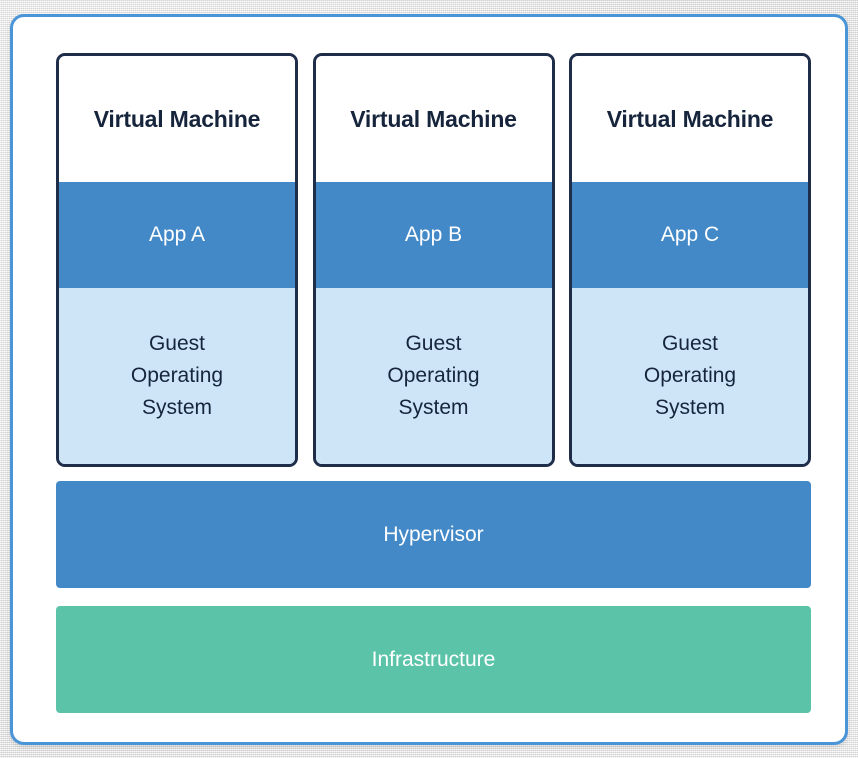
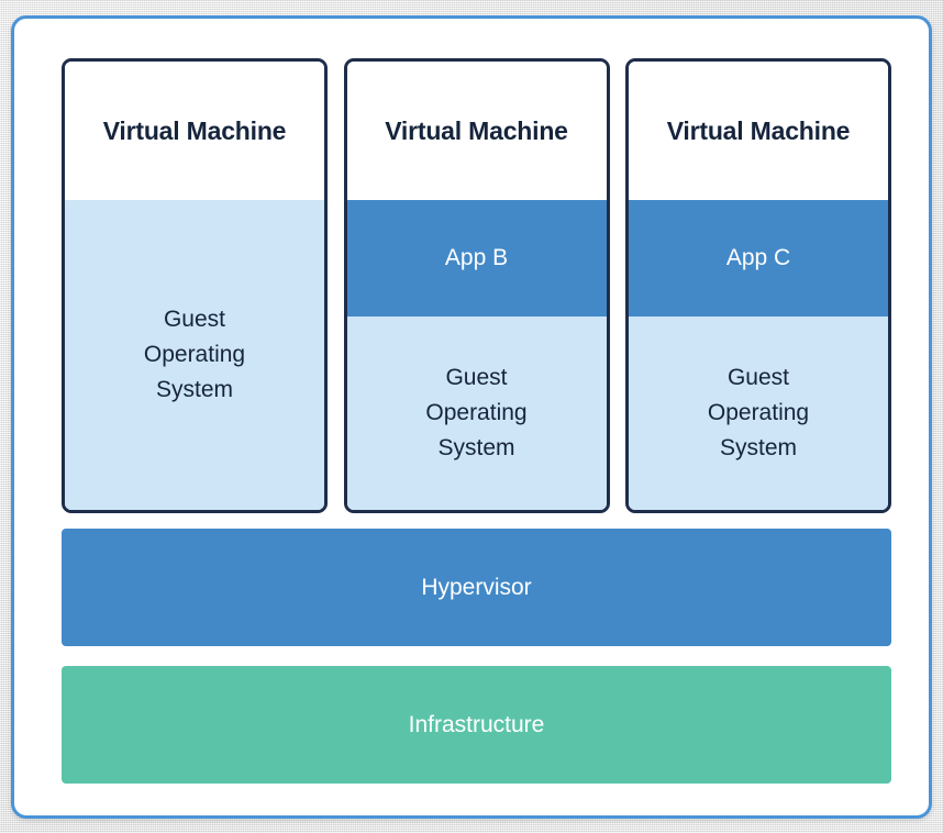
  Virtual Machine
- App A
  Guest
  Operating
  System
  Virtual Machine
  App B
  Guest
  Operating
  System
  Virtual Machine
  App C
  Guest
  Operating
  System
  Hypervisor
  Infrastructure
